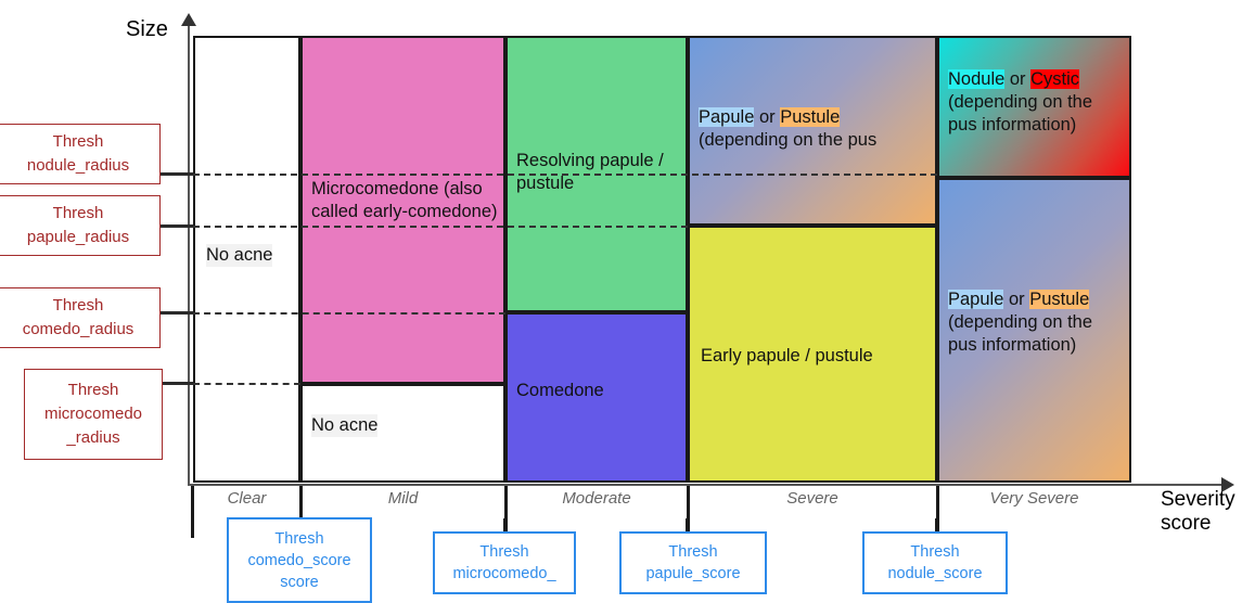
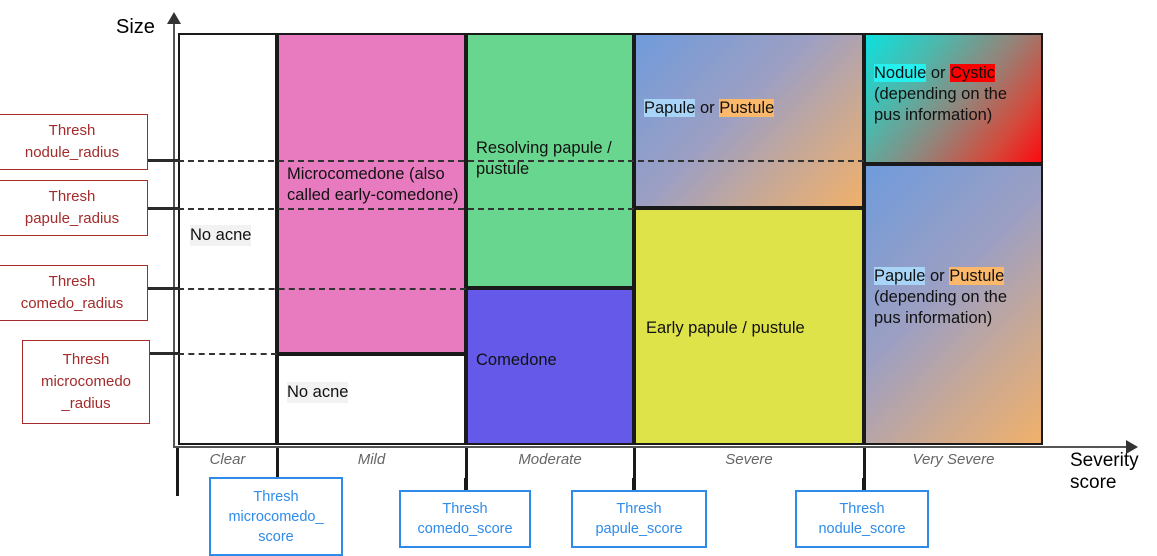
  Size
  Severity
  score
  No acne
  Microcomedone (also called early-comedone)
  No acne
  Resolving papule / pustule
  Comedone
  Papule or Pustule
- (depending on the pus
  Early papule / pustule
  Nodule or Cystic
  (depending on the
  pus information)
  Papule or Pustule
  (depending on the
  pus information)
  Thresh
  nodule_radius
  Thresh
  papule_radius
  Thresh
  comedo_radius
  Thresh
  microcomedo
  _radius
  Clear
  Mild
  Moderate
  Severe
  Very Severe
  Thresh
- comedo_score
+ microcomedo_
  score
  Thresh
- microcomedo_
+ comedo_score
  Thresh
  papule_score
  Thresh
  nodule_score
